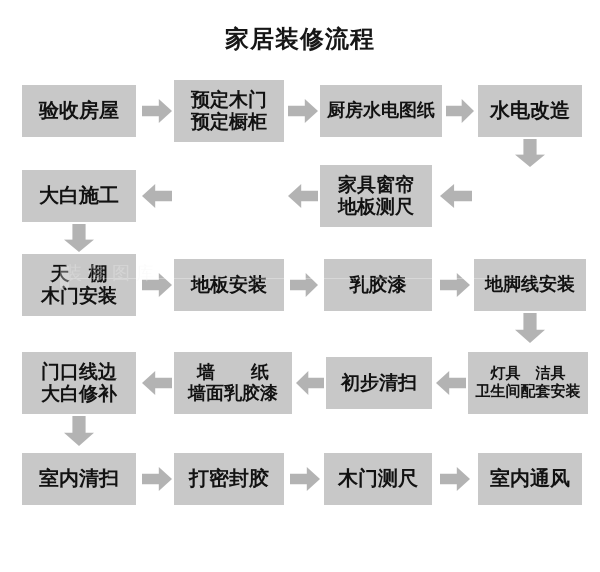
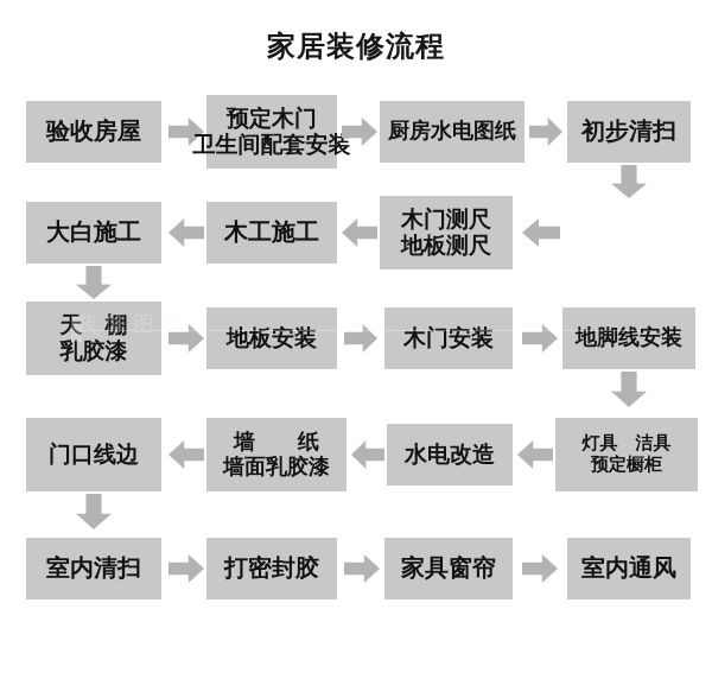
  家居装修流程
  验收房屋
  预定木门
- 预定橱柜
+ 卫生间配套安装
  厨房水电图纸
- 水电改造
+ 初步清扫
  大白施工
+ 木工施工
- 家具窗帘
+ 木门测尺
  地板测尺
  天 棚
- 木门安装
+ 乳胶漆
  地板安装
- 乳胶漆
+ 木门安装
  地脚线安装
  门口线边
- 大白修补
  墙 纸
  墙面乳胶漆
- 初步清扫
+ 水电改造
  灯具 洁具
- 卫生间配套安装
+ 预定橱柜
  室内清扫
  打密封胶
- 木门测尺
+ 家具窗帘
  室内通风
  装修图库
